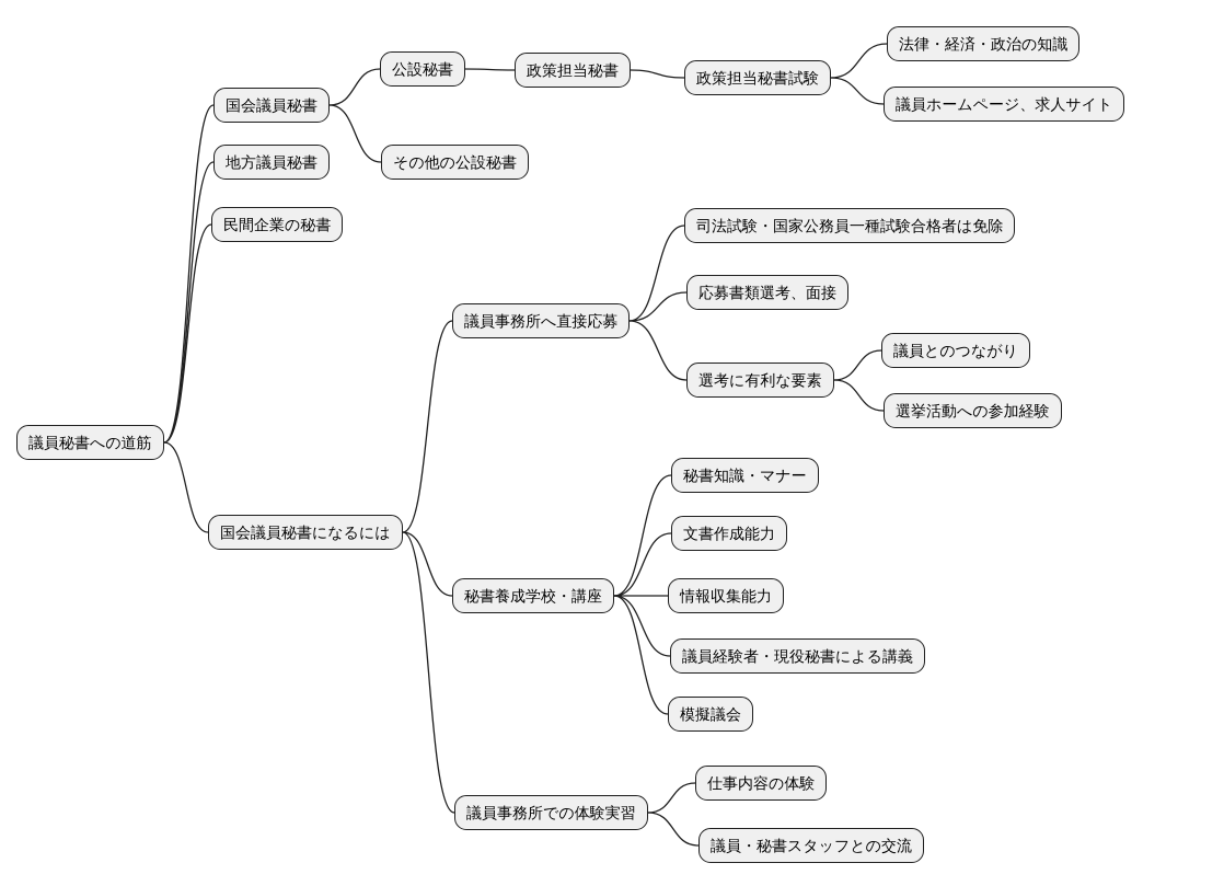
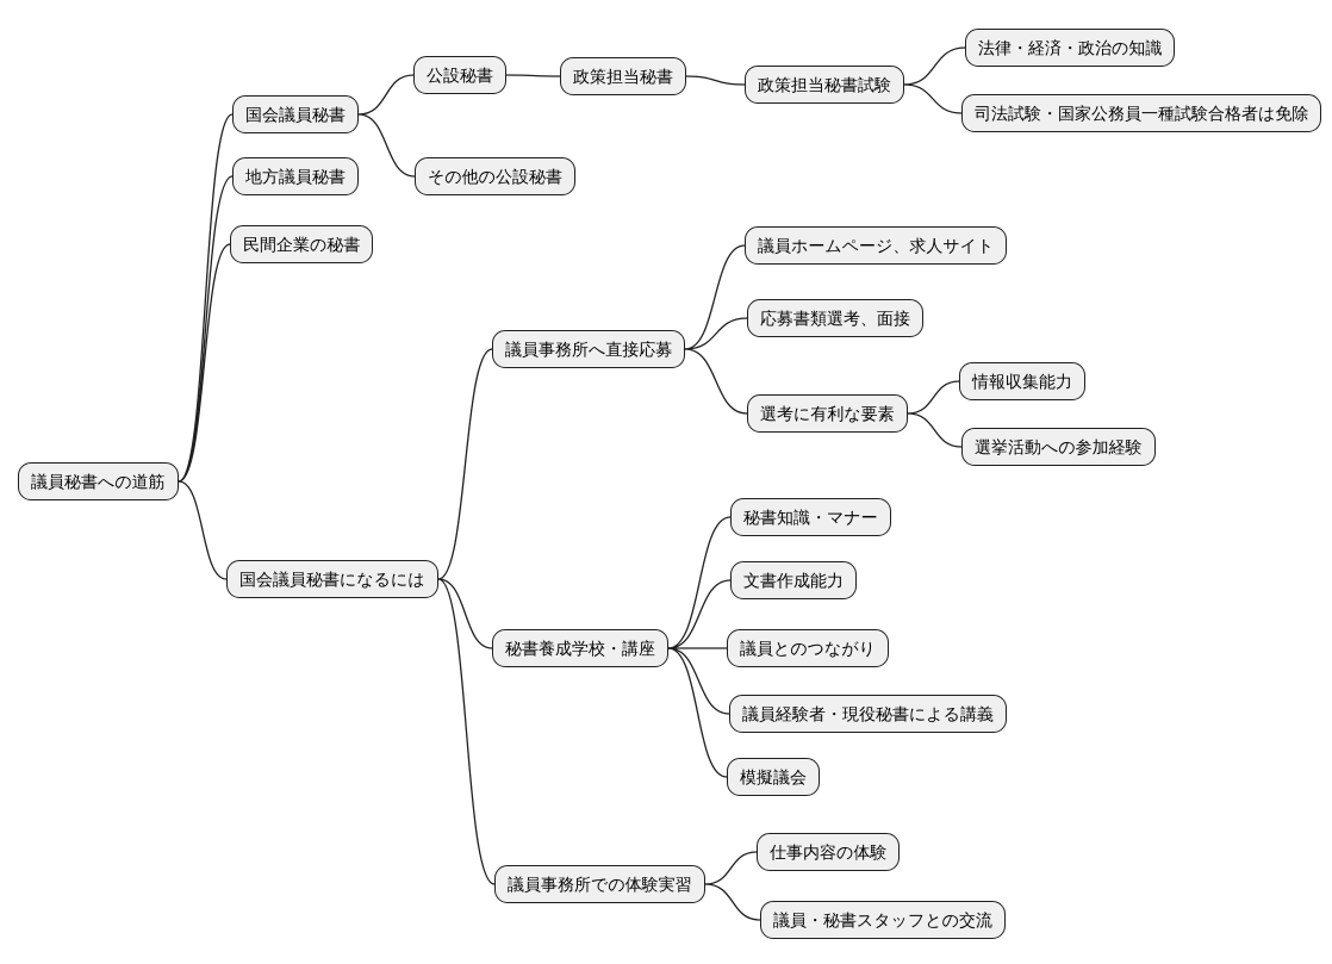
  議員秘書への道筋
  国会議員秘書
  地方議員秘書
  民間企業の秘書
  国会議員秘書になるには
  公設秘書
  その他の公設秘書
  政策担当秘書
  政策担当秘書試験
  法律・経済・政治の知識
- 議員ホームページ、求人サイト
+ 司法試験・国家公務員一種試験合格者は免除
  議員事務所へ直接応募
- 司法試験・国家公務員一種試験合格者は免除
+ 議員ホームページ、求人サイト
  応募書類選考、面接
  選考に有利な要素
- 議員とのつながり
+ 情報収集能力
  選挙活動への参加経験
  秘書養成学校・講座
  秘書知識・マナー
  文書作成能力
- 情報収集能力
+ 議員とのつながり
  議員経験者・現役秘書による講義
  模擬議会
  議員事務所での体験実習
  仕事内容の体験
  議員・秘書スタッフとの交流
